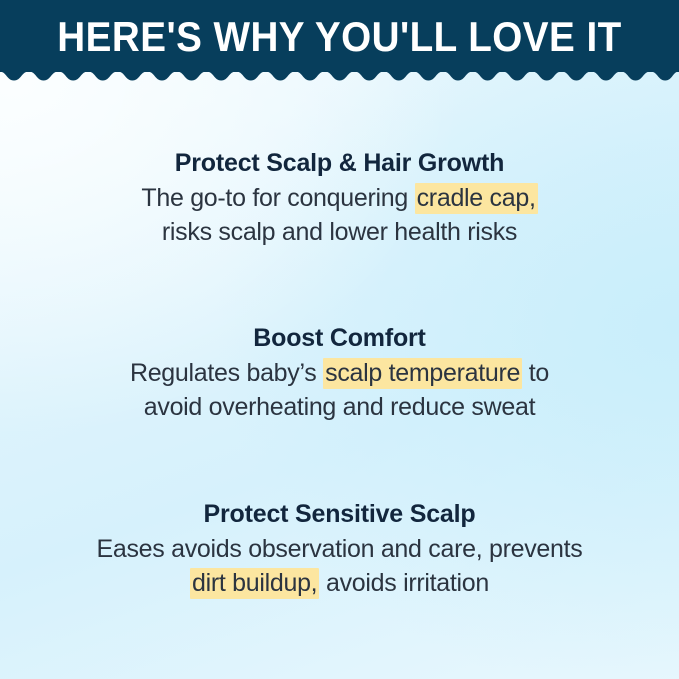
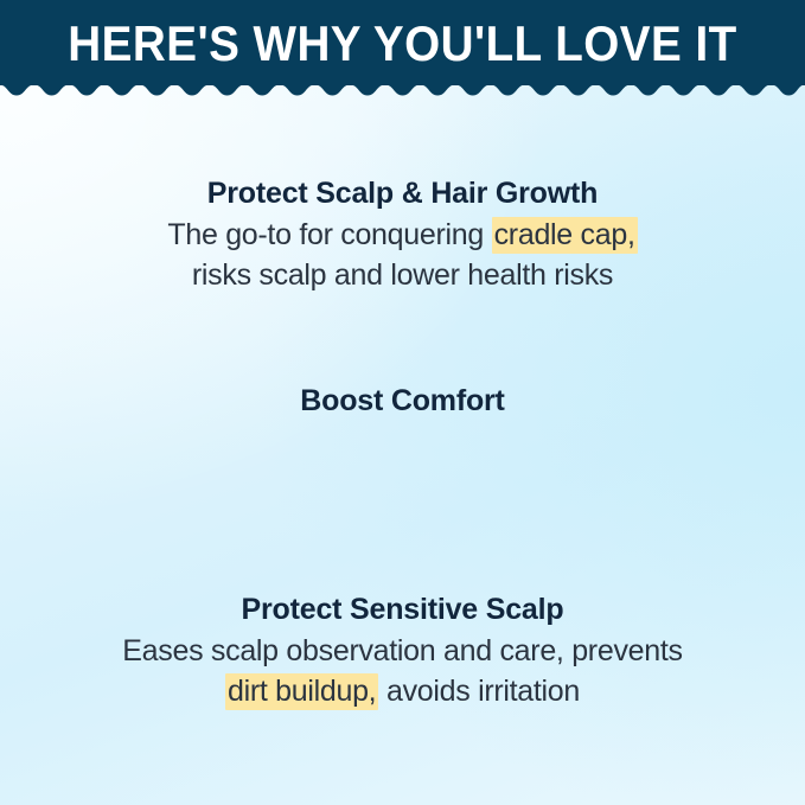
  HERE'S WHY YOU'LL LOVE IT
  Protect Scalp & Hair Growth
  The go-to for conquering cradle cap,
  risks scalp and lower health risks
  Boost Comfort
- Regulates baby’s scalp temperature to
- avoid overheating and reduce sweat
  Protect Sensitive Scalp
- Eases avoids observation and care, prevents
+ Eases scalp observation and care, prevents
  dirt buildup, avoids irritation
